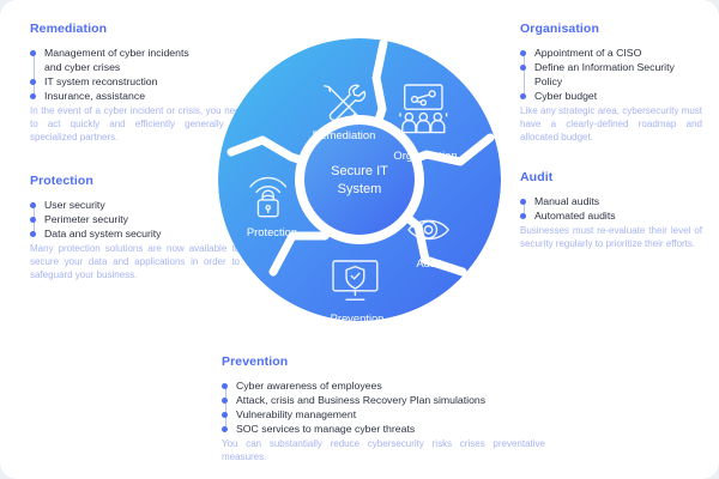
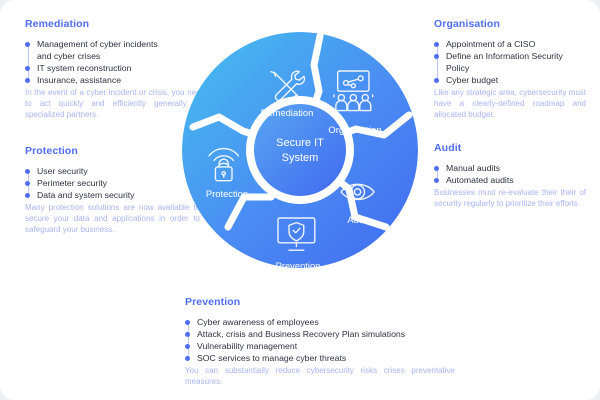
  Remediation
  Management of cyber incidents
  and cyber crises
  IT system reconstruction
  Insurance, assistance
  In the event of a cyber incident or crisis, you ne to act quickly and efficiently generally specialized partners.
  Protection
  User security
  Perimeter security
  Data and system security
  Many protection solutions are now available t secure your data and applications in order to safeguard your business.
  Organisation
  Appointment of a CISO
  Define an Information Security
  Policy
  Cyber budget
  Like any strategic area, cybersecurity must have a clearly-defined roadmap and allocated budget.
  Audit
  Manual audits
  Automated audits
- Businesses must re-evaluate their level of security regularly to prioritize their efforts.
+ Businesses must re-evaluate their their of security regularly to prioritize their efforts.
  Prevention
  Cyber awareness of employees
  Attack, crisis and Business Recovery Plan simulations
  Vulnerability management
  SOC services to manage cyber threats
  You can substantially reduce cybersecurity risks crises preventative measures.
  Secure IT
  System
  Remediation
  Organisation
  Audit
  Prevention
  Protection
